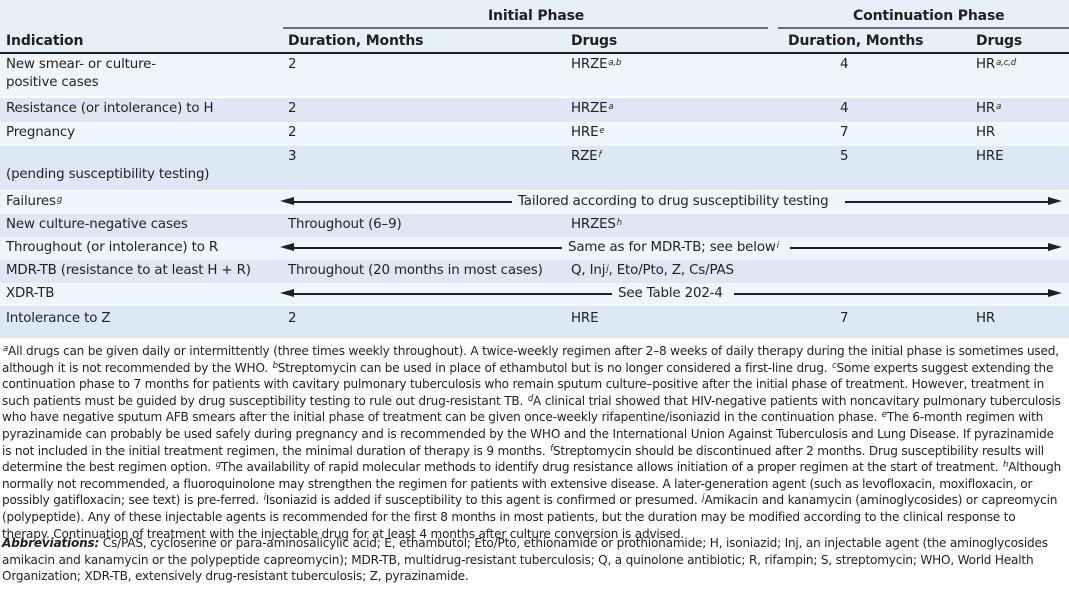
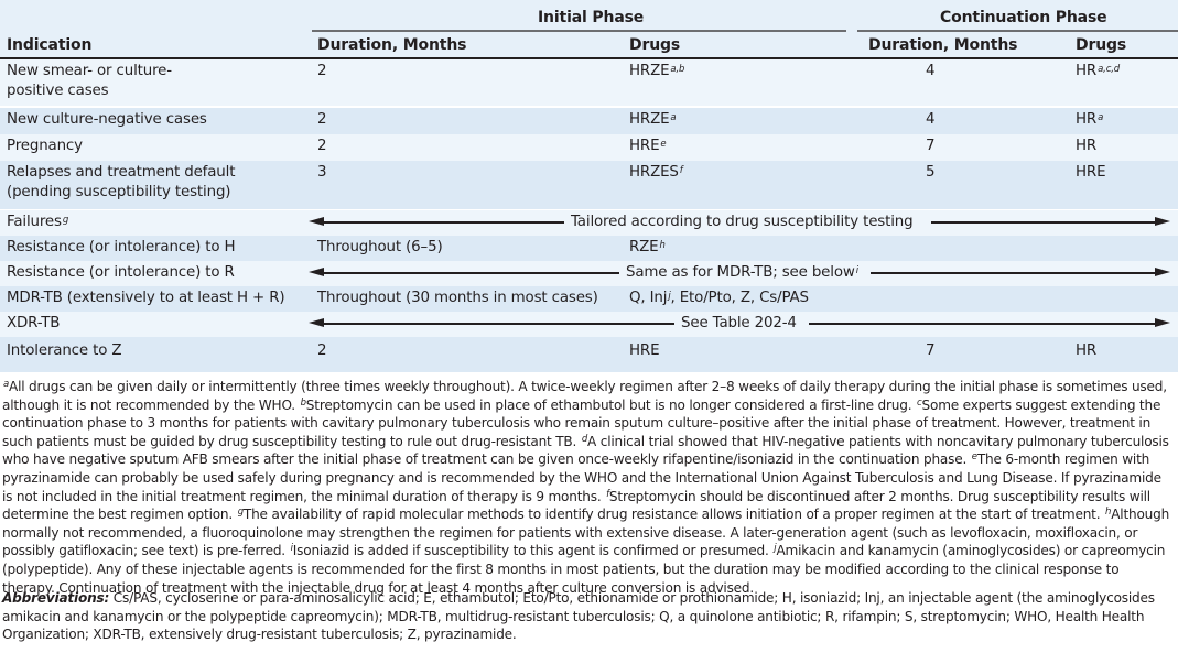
  Initial Phase
  Continuation Phase
  Indication
  Duration, Months
  Drugs
  Duration, Months
  Drugs
  New smear- or culture-
  positive cases
  2
  HRZEa,b
  4
  HRa,c,d
- Resistance (or intolerance) to H
+ New culture-negative cases
  2
  HRZEa
  4
  HRa
  Pregnancy
  2
  HREe
  7
  HR
+ Relapses and treatment default
  (pending susceptibility testing)
  3
- RZEf
+ HRZESf
  5
  HRE
  Failuresg
  Tailored according to drug susceptibility testing
- New culture-negative cases
+ Resistance (or intolerance) to H
- Throughout (6–9)
+ Throughout (6–5)
- HRZESh
+ RZEh
- Throughout (or intolerance) to R
+ Resistance (or intolerance) to R
  Same as for MDR-TB; see belowi
- MDR-TB (resistance to at least H + R)
+ MDR-TB (extensively to at least H + R)
- Throughout (20 months in most cases)
+ Throughout (30 months in most cases)
  Q, Injj, Eto/Pto, Z, Cs/PAS
  XDR-TB
  See Table 202-4
  Intolerance to Z
  2
  HRE
  7
  HR
- aAll drugs can be given daily or intermittently (three times weekly throughout). A twice-weekly regimen after 2–8 weeks of daily therapy during the initial phase is sometimes used, although it is not recommended by the WHO. bStreptomycin can be used in place of ethambutol but is no longer considered a first-line drug. cSome experts suggest extending the continuation phase to 7 months for patients with cavitary pulmonary tuberculosis who remain sputum culture–positive after the initial phase of treatment. However, treatment in such patients must be guided by drug susceptibility testing to rule out drug-resistant TB. dA clinical trial showed that HIV-negative patients with noncavitary pulmonary tuberculosis who have negative sputum AFB smears after the initial phase of treatment can be given once-weekly rifapentine/isoniazid in the continuation phase. eThe 6-month regimen with pyrazinamide can probably be used safely during pregnancy and is recommended by the WHO and the International Union Against Tuberculosis and Lung Disease. If pyrazinamide is not included in the initial treatment regimen, the minimal duration of therapy is 9 months. fStreptomycin should be discontinued after 2 months. Drug susceptibility results will determine the best regimen option. gThe availability of rapid molecular methods to identify drug resistance allows initiation of a proper regimen at the start of treatment. hAlthough normally not recommended, a fluoroquinolone may strengthen the regimen for patients with extensive disease. A later-generation agent (such as levofloxacin, moxifloxacin, or possibly gatifloxacin; see text) is pre-ferred. iIsoniazid is added if susceptibility to this agent is confirmed or presumed. jAmikacin and kanamycin (aminoglycosides) or capreomycin (polypeptide). Any of these injectable agents is recommended for the first 8 months in most patients, but the duration may be modified according to the clinical response to therapy. Continuation of treatment with the injectable drug for at least 4 months after culture conversion is advised.
+ aAll drugs can be given daily or intermittently (three times weekly throughout). A twice-weekly regimen after 2–8 weeks of daily therapy during the initial phase is sometimes used, although it is not recommended by the WHO. bStreptomycin can be used in place of ethambutol but is no longer considered a first-line drug. cSome experts suggest extending the continuation phase to 3 months for patients with cavitary pulmonary tuberculosis who remain sputum culture–positive after the initial phase of treatment. However, treatment in such patients must be guided by drug susceptibility testing to rule out drug-resistant TB. dA clinical trial showed that HIV-negative patients with noncavitary pulmonary tuberculosis who have negative sputum AFB smears after the initial phase of treatment can be given once-weekly rifapentine/isoniazid in the continuation phase. eThe 6-month regimen with pyrazinamide can probably be used safely during pregnancy and is recommended by the WHO and the International Union Against Tuberculosis and Lung Disease. If pyrazinamide is not included in the initial treatment regimen, the minimal duration of therapy is 9 months. fStreptomycin should be discontinued after 2 months. Drug susceptibility results will determine the best regimen option. gThe availability of rapid molecular methods to identify drug resistance allows initiation of a proper regimen at the start of treatment. hAlthough normally not recommended, a fluoroquinolone may strengthen the regimen for patients with extensive disease. A later-generation agent (such as levofloxacin, moxifloxacin, or possibly gatifloxacin; see text) is pre-ferred. iIsoniazid is added if susceptibility to this agent is confirmed or presumed. jAmikacin and kanamycin (aminoglycosides) or capreomycin (polypeptide). Any of these injectable agents is recommended for the first 8 months in most patients, but the duration may be modified according to the clinical response to therapy. Continuation of treatment with the injectable drug for at least 4 months after culture conversion is advised.
- Abbreviations: Cs/PAS, cycloserine or para-aminosalicylic acid; E, ethambutol; Eto/Pto, ethionamide or prothionamide; H, isoniazid; Inj, an injectable agent (the aminoglycosides amikacin and kanamycin or the polypeptide capreomycin); MDR-TB, multidrug-resistant tuberculosis; Q, a quinolone antibiotic; R, rifampin; S, streptomycin; WHO, World Health Organization; XDR-TB, extensively drug-resistant tuberculosis; Z, pyrazinamide.
+ Abbreviations: Cs/PAS, cycloserine or para-aminosalicylic acid; E, ethambutol; Eto/Pto, ethionamide or prothionamide; H, isoniazid; Inj, an injectable agent (the aminoglycosides amikacin and kanamycin or the polypeptide capreomycin); MDR-TB, multidrug-resistant tuberculosis; Q, a quinolone antibiotic; R, rifampin; S, streptomycin; WHO, Health Health Organization; XDR-TB, extensively drug-resistant tuberculosis; Z, pyrazinamide.
